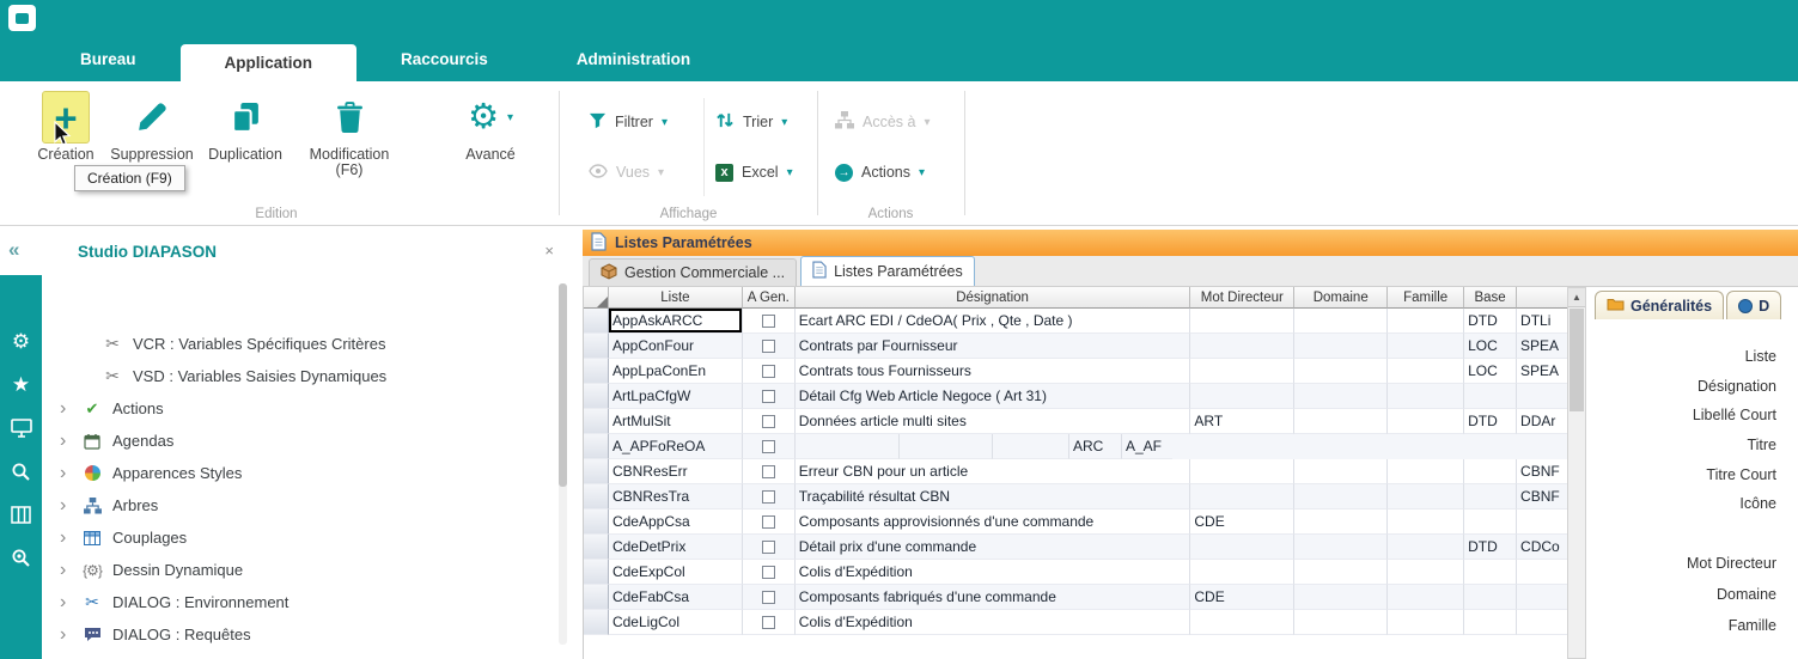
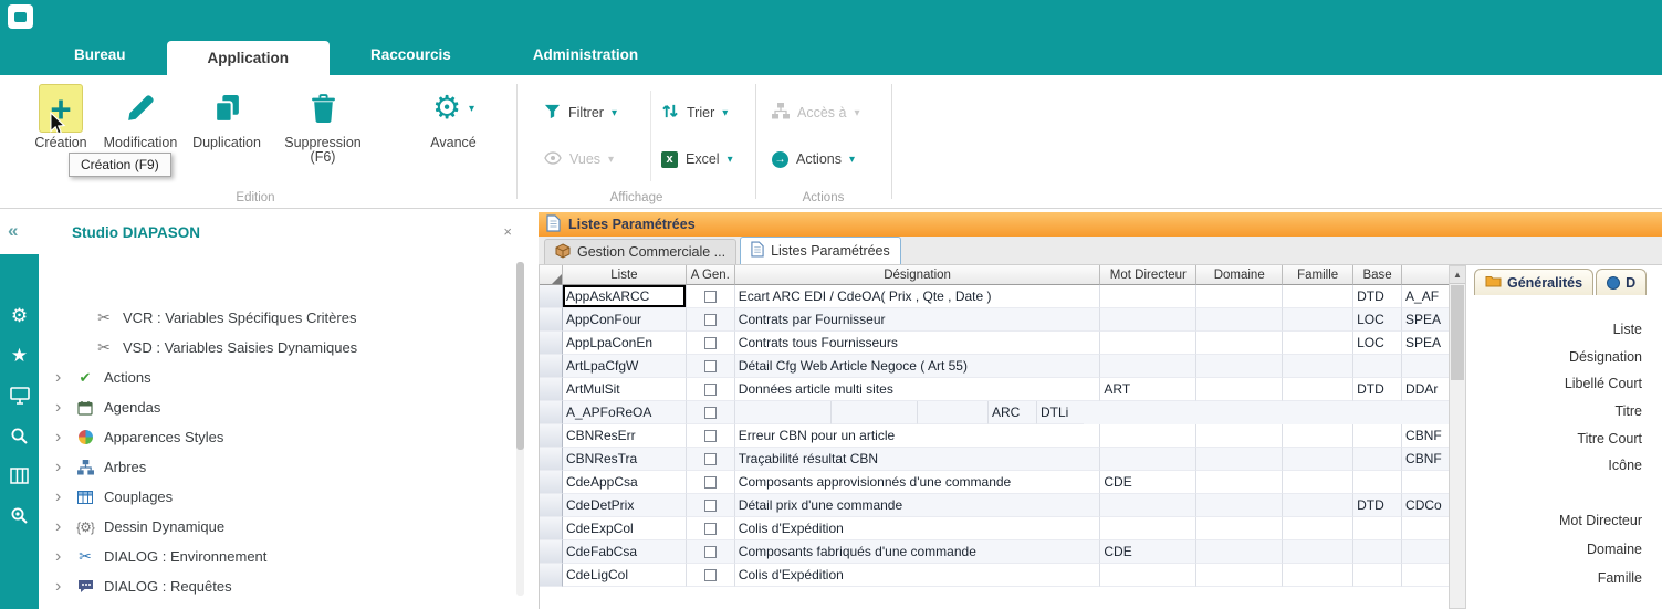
  Bureau
  Application
  Raccourcis
  Administration
  +
  Création
- Suppression
+ Modification
  Duplication
- Modification
+ Suppression
  (F6)
  ⚙
  ▾
  Avancé
  Edition
  Filtrer
  ▾
  Trier
  ▾
  Vues
  ▾
  x
  Excel
  ▾
  Affichage
  Accès à
  ▾
  →
  Actions
  ▾
  Actions
  Création (F9)
  «
  ⚙
  ★
  Studio DIAPASON
  ×
  ✂
  VCR : Variables Spécifiques Critères
  ✂
  VSD : Variables Saisies Dynamiques
  ›
  ✔
  Actions
  ›
  Agendas
  ›
  Apparences Styles
  ›
  Arbres
  ›
  Couplages
  ›
  {⚙}
  Dessin Dynamique
  ›
  ✂
  DIALOG : Environnement
  ›
  DIALOG : Requêtes
  Listes Paramétrées
  Gestion Commerciale ...
  Listes Paramétrées
  Liste
  A Gen.
  Désignation
  Mot Directeur
  Domaine
  Famille
  Base
  AppAskARCC
  Ecart ARC EDI / CdeOA( Prix , Qte , Date )
  DTD
- DTLi
+ A_AF
  AppConFour
  Contrats par Fournisseur
  LOC
  SPEA
  AppLpaConEn
  Contrats tous Fournisseurs
  LOC
  SPEA
  ArtLpaCfgW
- Détail Cfg Web Article Negoce ( Art 31)
+ Détail Cfg Web Article Negoce ( Art 55)
  ArtMulSit
  Données article multi sites
  ART
  DTD
  DDAr
  A_APFoReOA
  ARC
- A_AF
+ DTLi
  CBNResErr
  Erreur CBN pour un article
  CBNF
  CBNResTra
  Traçabilité résultat CBN
  CBNF
  CdeAppCsa
  Composants approvisionnés d'une commande
  CDE
  CdeDetPrix
  Détail prix d'une commande
  DTD
  CDCo
  CdeExpCol
  Colis d'Expédition
  CdeFabCsa
  Composants fabriqués d'une commande
  CDE
  CdeLigCol
  Colis d'Expédition
  ▲
  Généralités
  D
  Liste
  Désignation
  Libellé Court
  Titre
  Titre Court
  Icône
  Mot Directeur
  Domaine
  Famille
